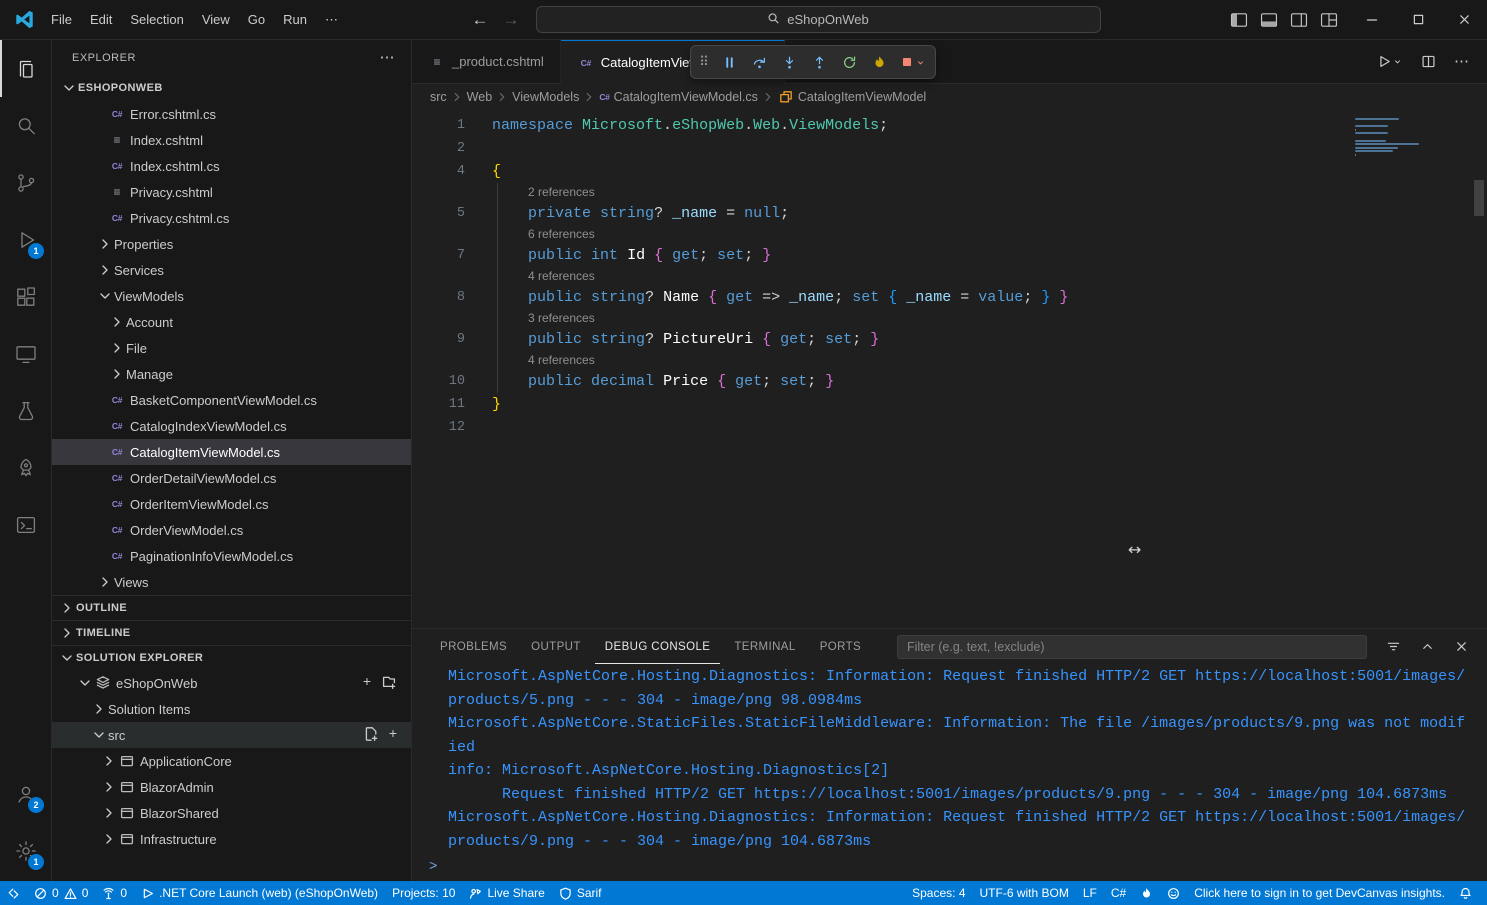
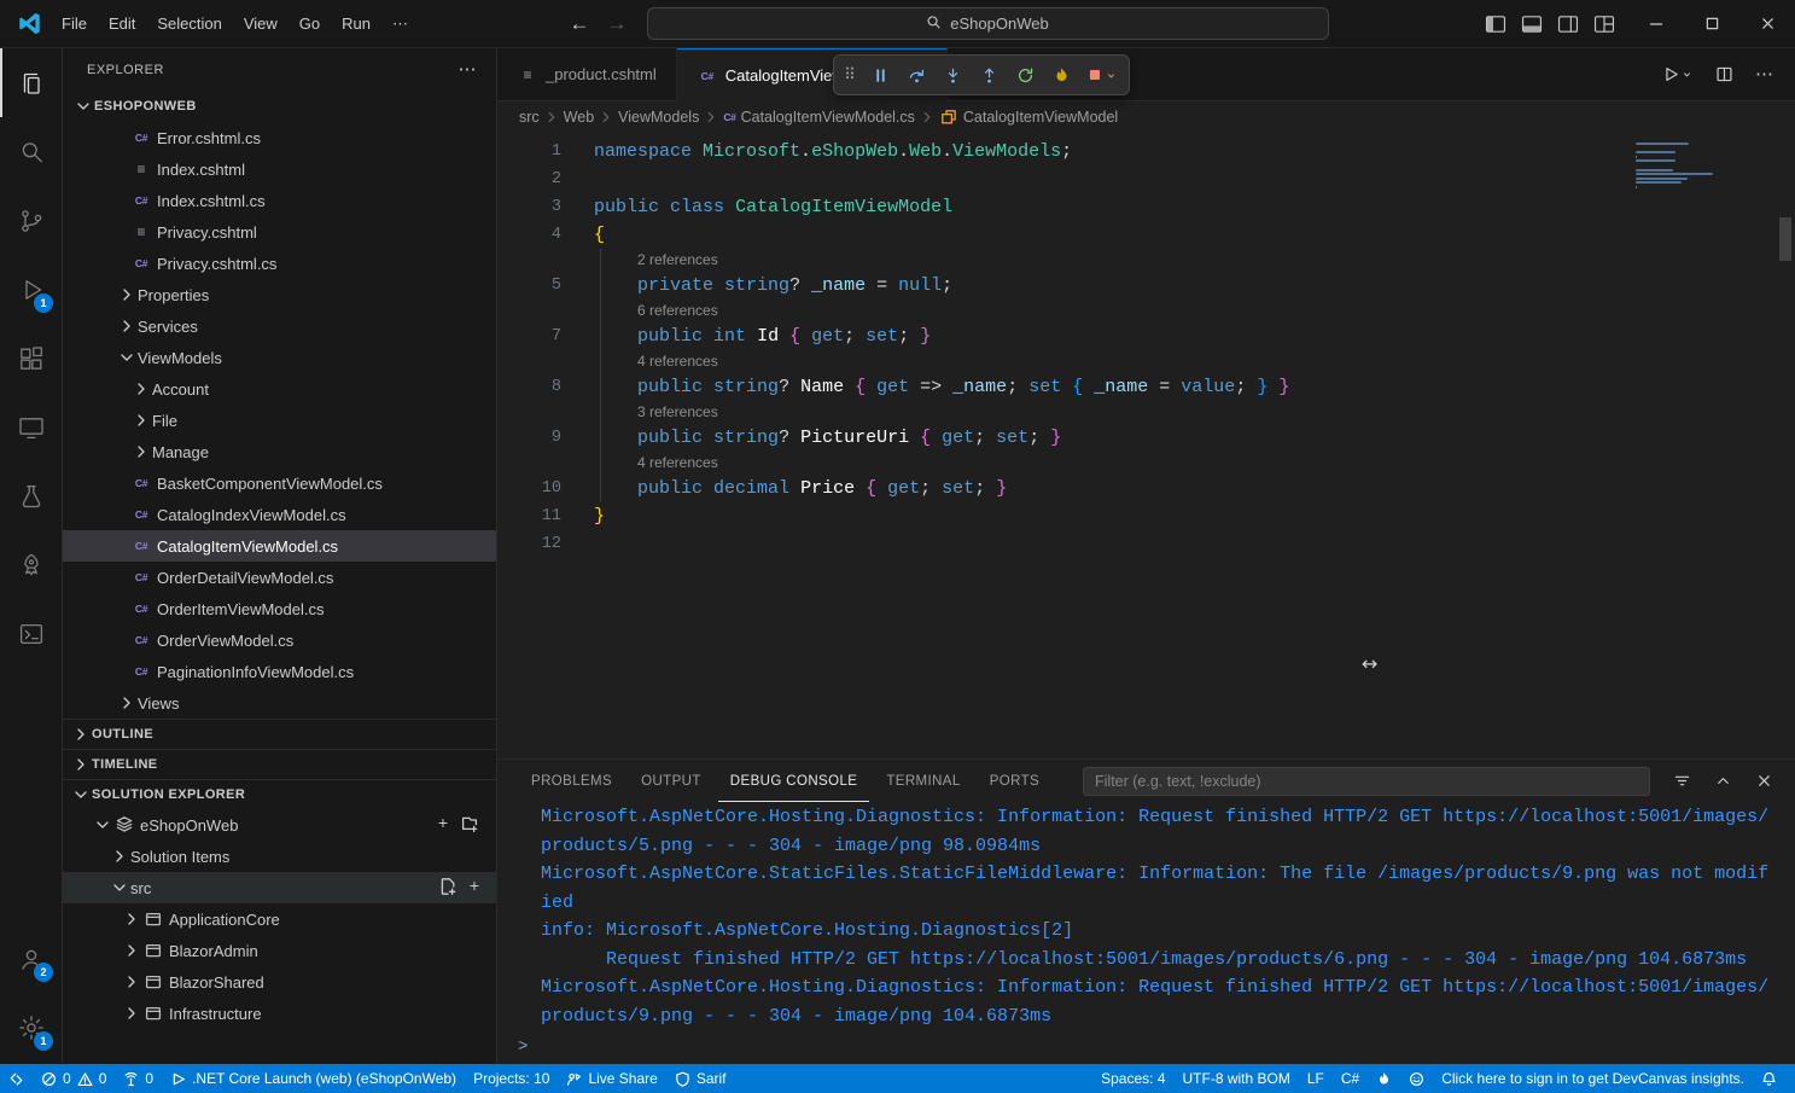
  File
  Edit
  Selection
  View
  Go
  Run
  ⋯
  ←
  →
  eShopOnWeb
  1
  2
  1
  EXPLORER
  ⋯
  ESHOPONWEB
  C#
  Error.cshtml.cs
  ≡
  Index.cshtml
  C#
  Index.cshtml.cs
  ≡
  Privacy.cshtml
  C#
  Privacy.cshtml.cs
  Properties
  Services
  ViewModels
  Account
  File
  Manage
  C#
  BasketComponentViewModel.cs
  C#
  CatalogIndexViewModel.cs
  C#
  CatalogItemViewModel.cs
  C#
  OrderDetailViewModel.cs
  C#
  OrderItemViewModel.cs
  C#
  OrderViewModel.cs
  C#
  PaginationInfoViewModel.cs
  Views
  OUTLINE
  TIMELINE
  SOLUTION EXPLORER
  eShopOnWeb
  +
  Solution Items
  src
  +
  ApplicationCore
  BlazorAdmin
  BlazorShared
  Infrastructure
  ≡
  _product.cshtml
  C#
  ⋯
  ⠿
  src
  Web
  ViewModels
  C#
  CatalogItemViewModel.cs
  CatalogItemViewModel
  1
  namespace Microsoft.eShopWeb.Web.ViewModels;
  2
+ 3
+ public class CatalogItemViewModel
  4
  {
  2 references
  5
  private string? _name = null;
  6 references
  7
  public int Id { get; set; }
  4 references
  8
  public string? Name { get => _name; set { _name = value; } }
  3 references
  9
  public string? PictureUri { get; set; }
  4 references
  10
  public decimal Price { get; set; }
  11
  }
  12
  ↔
  PROBLEMS
  OUTPUT
  DEBUG CONSOLE
  TERMINAL
  PORTS
  Filter (e.g. text, !exclude)
  Microsoft.AspNetCore.Hosting.Diagnostics: Information: Request finished HTTP/2 GET https://localhost:5001/images/products/5.png - - - 304 - image/png 98.0984ms
  Microsoft.AspNetCore.StaticFiles.StaticFileMiddleware: Information: The file /images/products/9.png was not modified
  info: Microsoft.AspNetCore.Hosting.Diagnostics[2]
- Request finished HTTP/2 GET https://localhost:5001/images/products/9.png - - - 304 - image/png 104.6873ms
+ Request finished HTTP/2 GET https://localhost:5001/images/products/6.png - - - 304 - image/png 104.6873ms
  Microsoft.AspNetCore.Hosting.Diagnostics: Information: Request finished HTTP/2 GET https://localhost:5001/images/products/9.png - - - 304 - image/png 104.6873ms
  >
  0
  0
  0
  .NET Core Launch (web) (eShopOnWeb)
  Projects: 10
  Live Share
  Sarif
  Spaces: 4
- UTF-6 with BOM
+ UTF-8 with BOM
  LF
  C#
  Click here to sign in to get DevCanvas insights.
